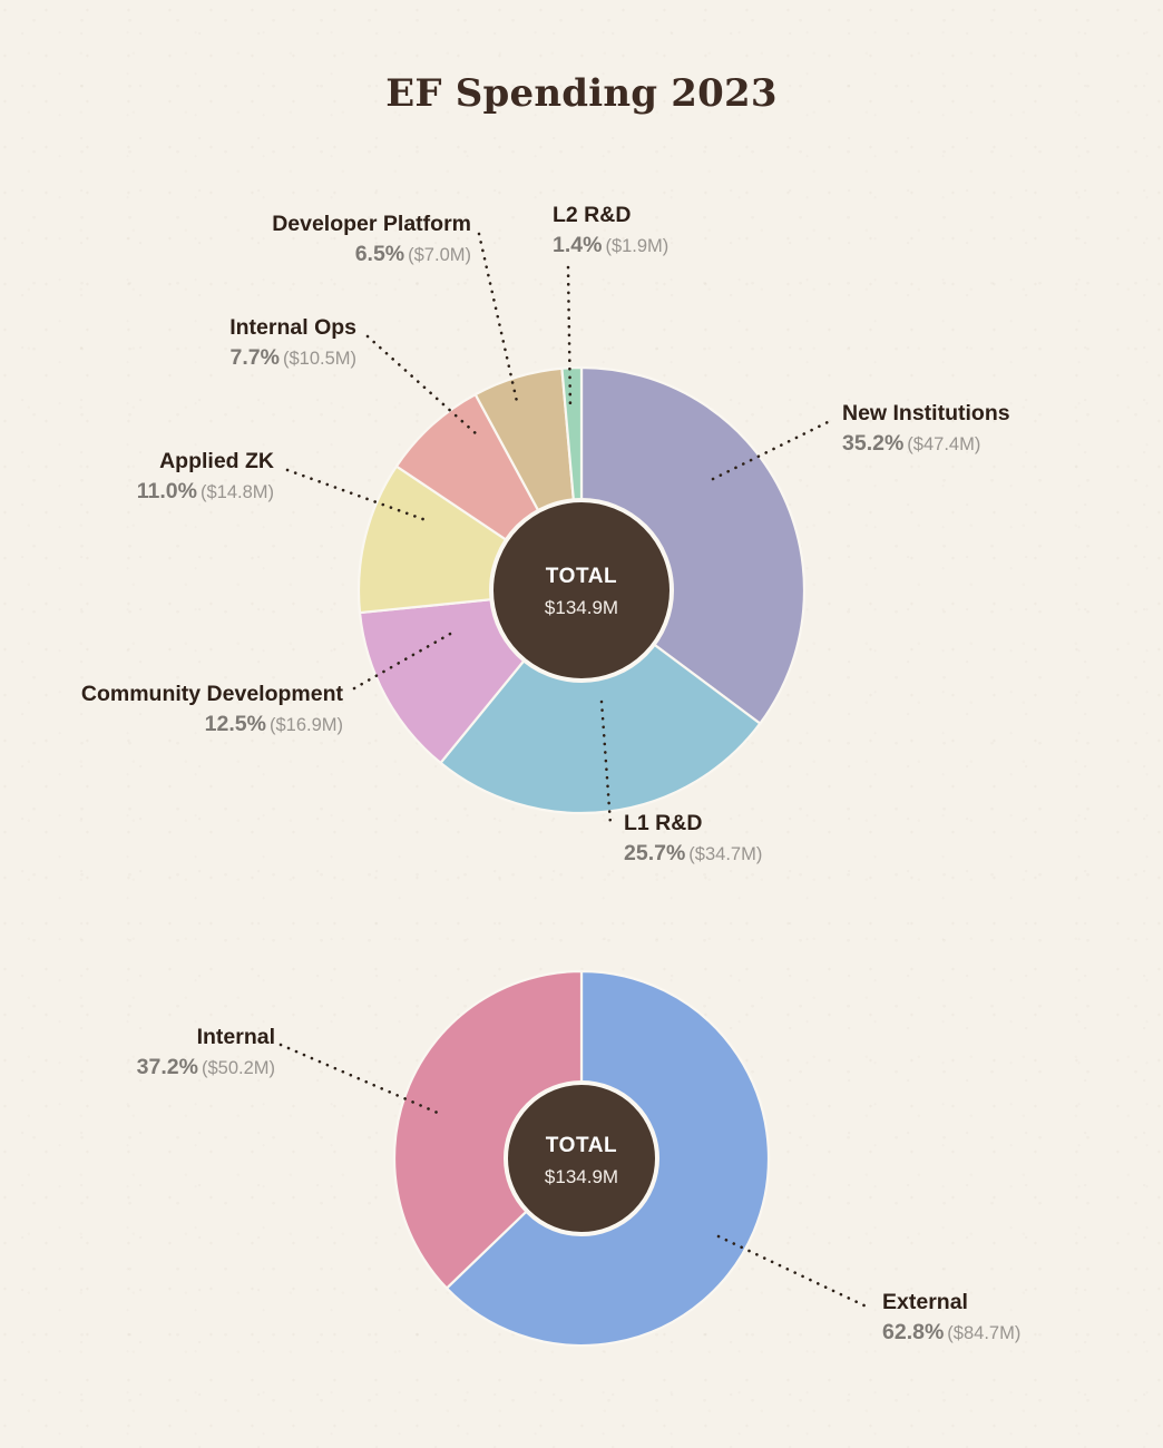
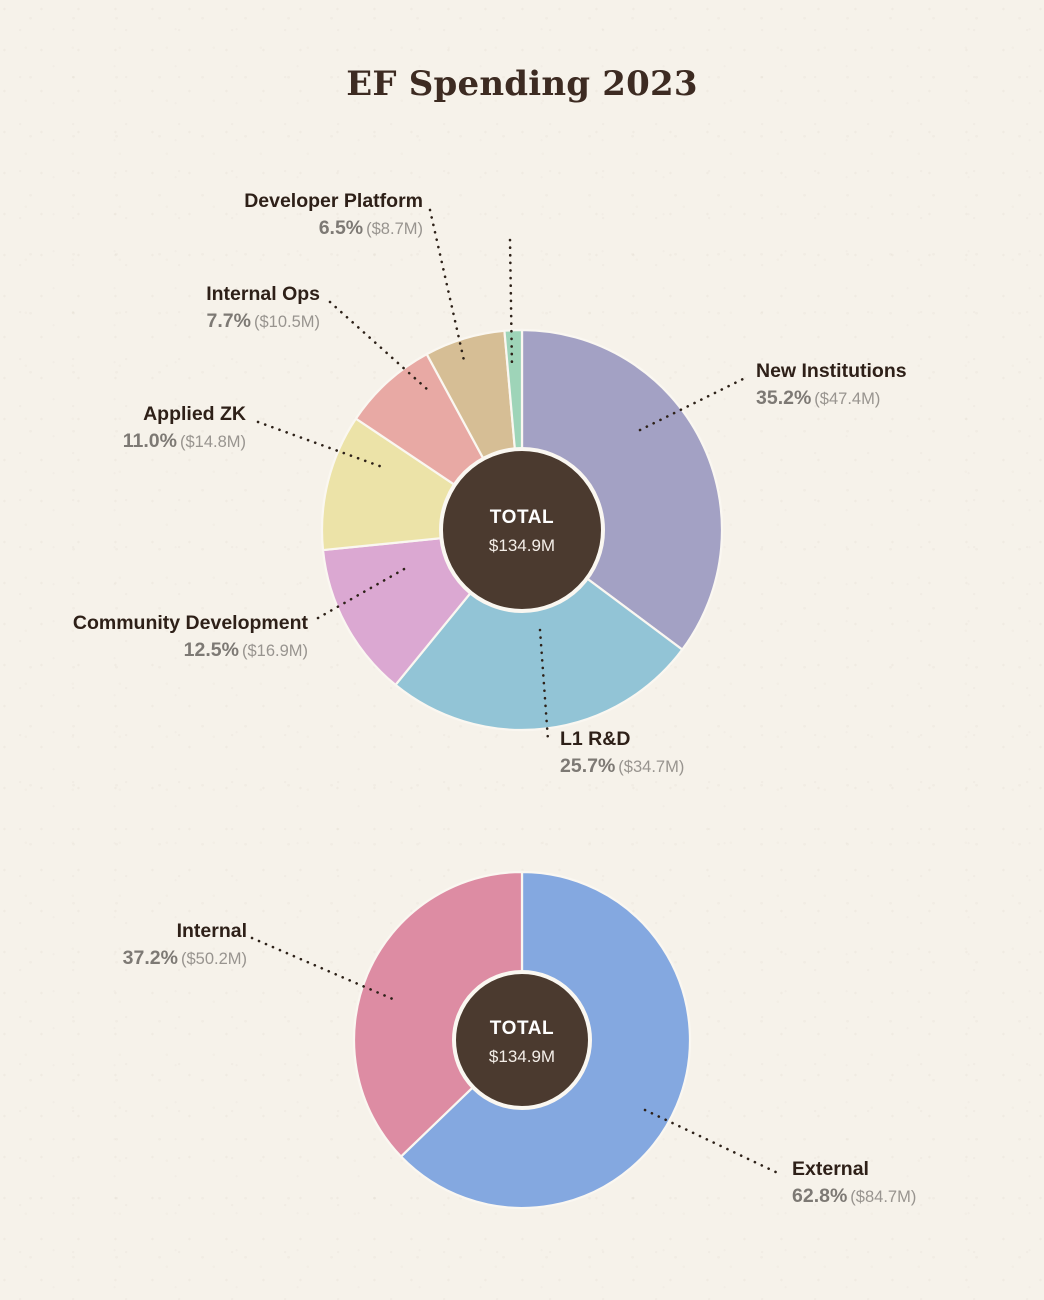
  EF Spending 2023
  TOTAL
  $134.9M
  Developer Platform
- 6.5% ($7.0M)
+ 6.5% ($8.7M)
- L2 R&D
- 1.4% ($1.9M)
  Internal Ops
  7.7% ($10.5M)
  Applied ZK
  11.0% ($14.8M)
  Community Development
  12.5% ($16.9M)
  L1 R&D
  25.7% ($34.7M)
  New Institutions
  35.2% ($47.4M)
  TOTAL
  $134.9M
  Internal
  37.2% ($50.2M)
  External
  62.8% ($84.7M)
